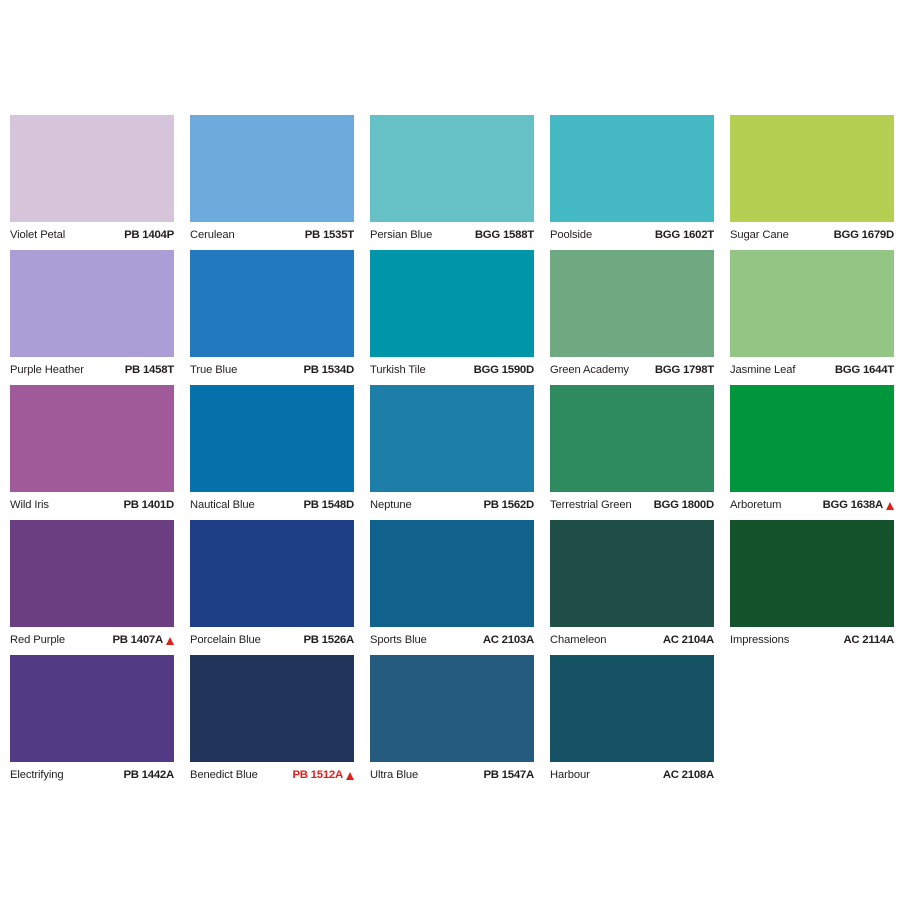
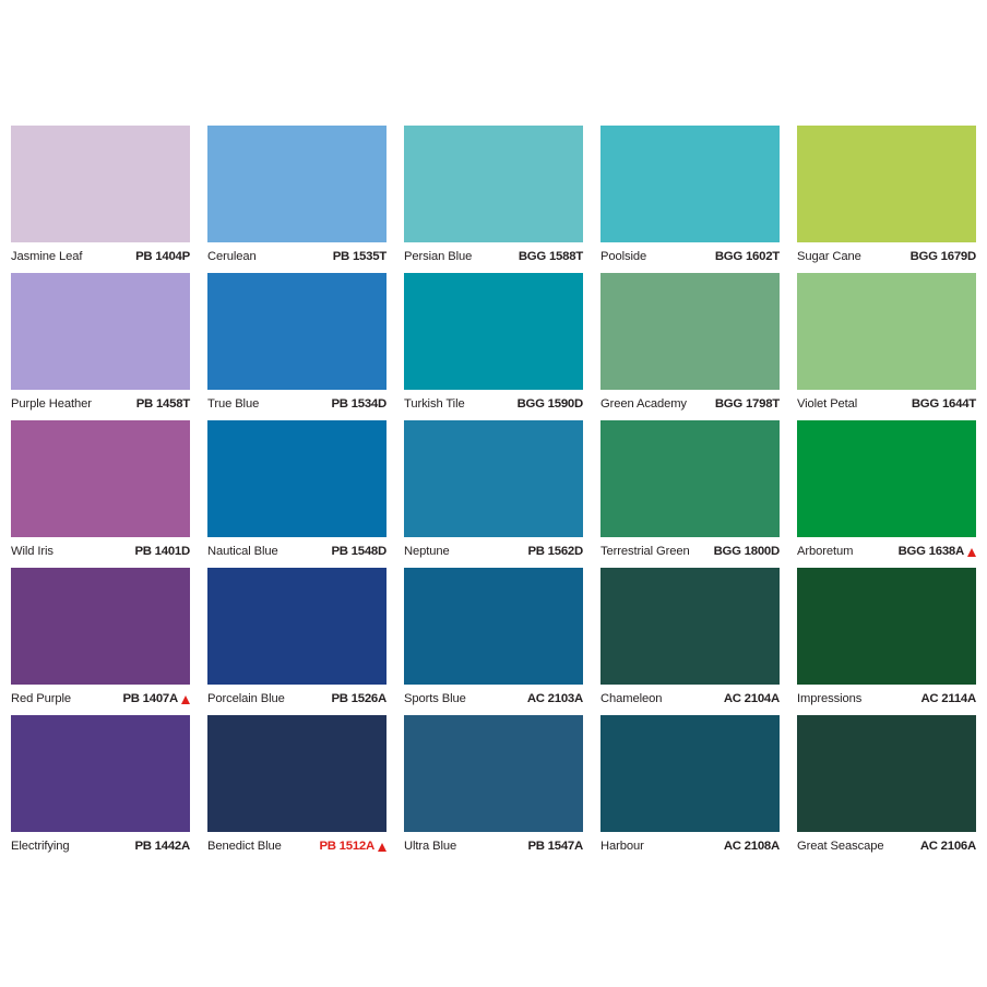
- Violet Petal
+ Jasmine Leaf
  PB 1404P
  Cerulean
  PB 1535T
  Persian Blue
  BGG 1588T
  Poolside
  BGG 1602T
  Sugar Cane
  BGG 1679D
  Purple Heather
  PB 1458T
  True Blue
  PB 1534D
  Turkish Tile
  BGG 1590D
  Green Academy
  BGG 1798T
- Jasmine Leaf
+ Violet Petal
  BGG 1644T
  Wild Iris
  PB 1401D
  Nautical Blue
  PB 1548D
  Neptune
  PB 1562D
  Terrestrial Green
  BGG 1800D
  Arboretum
  BGG 1638A
  Red Purple
  PB 1407A
  Porcelain Blue
  PB 1526A
  Sports Blue
  AC 2103A
  Chameleon
  AC 2104A
  Impressions
  AC 2114A
  Electrifying
  PB 1442A
  Benedict Blue
  PB 1512A
  Ultra Blue
  PB 1547A
  Harbour
  AC 2108A
+ Great Seascape
+ AC 2106A
